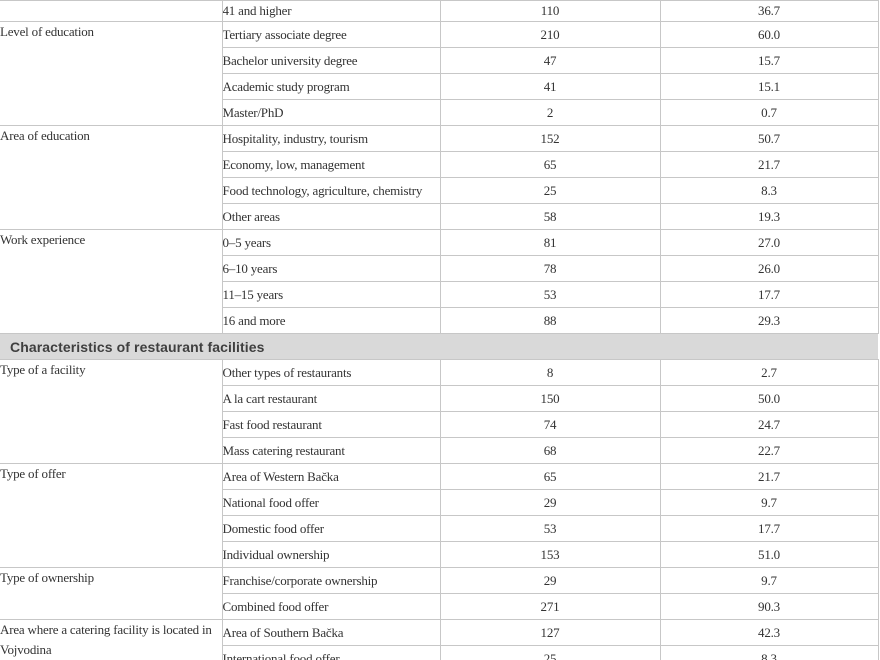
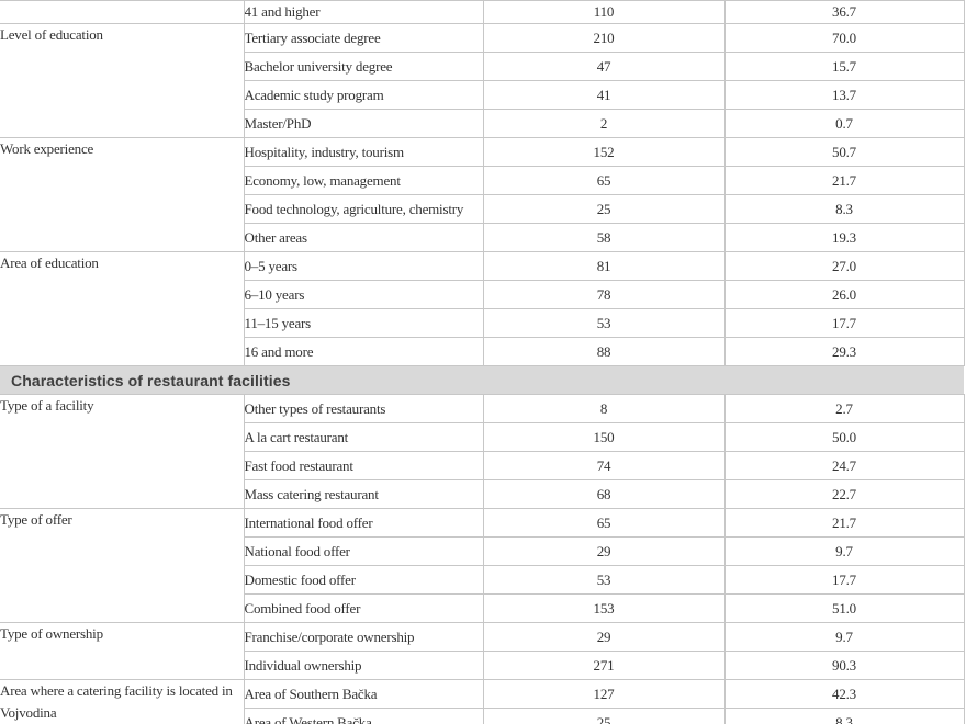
  	41 and higher	110	36.7
- Level of education	Tertiary associate degree	210	60.0
+ Level of education	Tertiary associate degree	210	70.0
  Bachelor university degree	47	15.7
- Academic study program	41	15.1
+ Academic study program	41	13.7
  Master/PhD	2	0.7
- Area of education	Hospitality, industry, tourism	152	50.7
+ Work experience	Hospitality, industry, tourism	152	50.7
  Economy, low, management	65	21.7
  Food technology, agriculture, chemistry	25	8.3
  Other areas	58	19.3
- Work experience	0–5 years	81	27.0
+ Area of education	0–5 years	81	27.0
  6–10 years	78	26.0
  11–15 years	53	17.7
  16 and more	88	29.3
  Characteristics of restaurant facilities
  Type of a facility	Other types of restaurants	8	2.7
  A la cart restaurant	150	50.0
  Fast food restaurant	74	24.7
  Mass catering restaurant	68	22.7
- Type of offer	Area of Western Bačka	65	21.7
+ Type of offer	International food offer	65	21.7
  National food offer	29	9.7
  Domestic food offer	53	17.7
- Individual ownership	153	51.0
+ Combined food offer	153	51.0
  Type of ownership	Franchise/corporate ownership	29	9.7
- Combined food offer	271	90.3
+ Individual ownership	271	90.3
  Area where a catering facility is located in Vojvodina	Area of Southern Bačka	127	42.3
- International food offer	25	8.3
+ Area of Western Bačka	25	8.3
